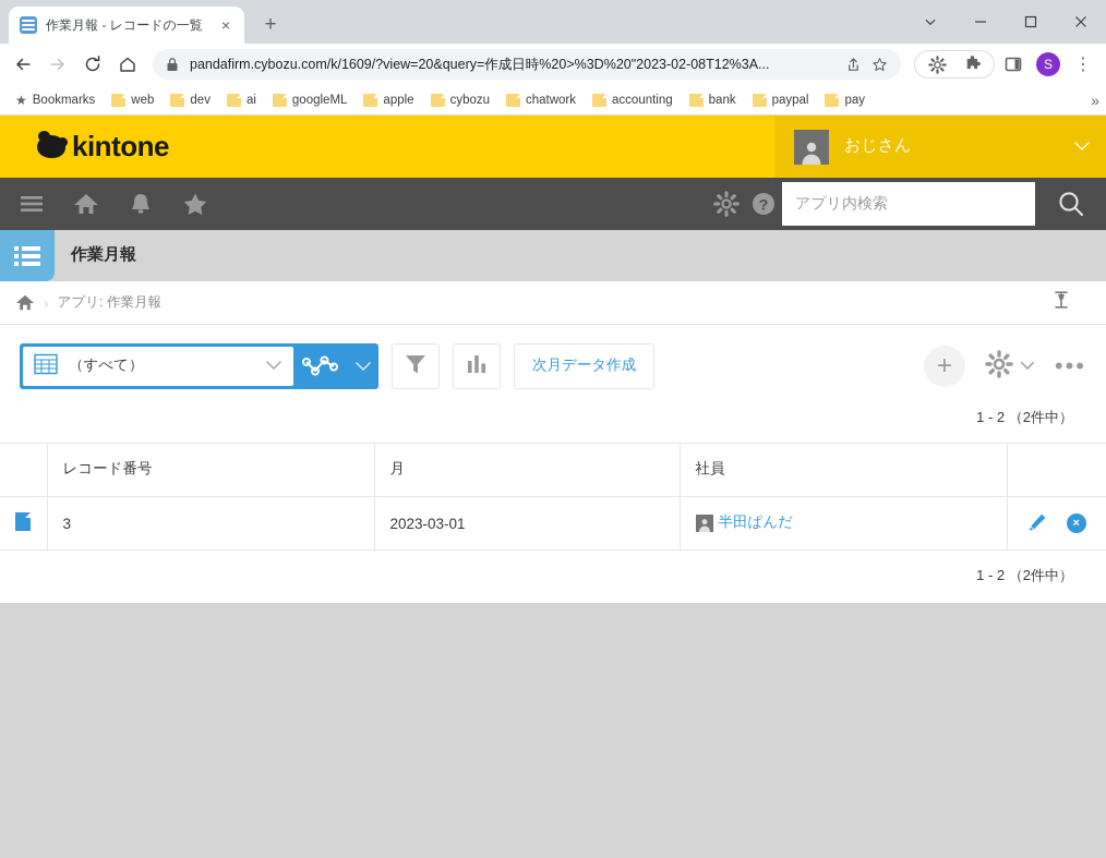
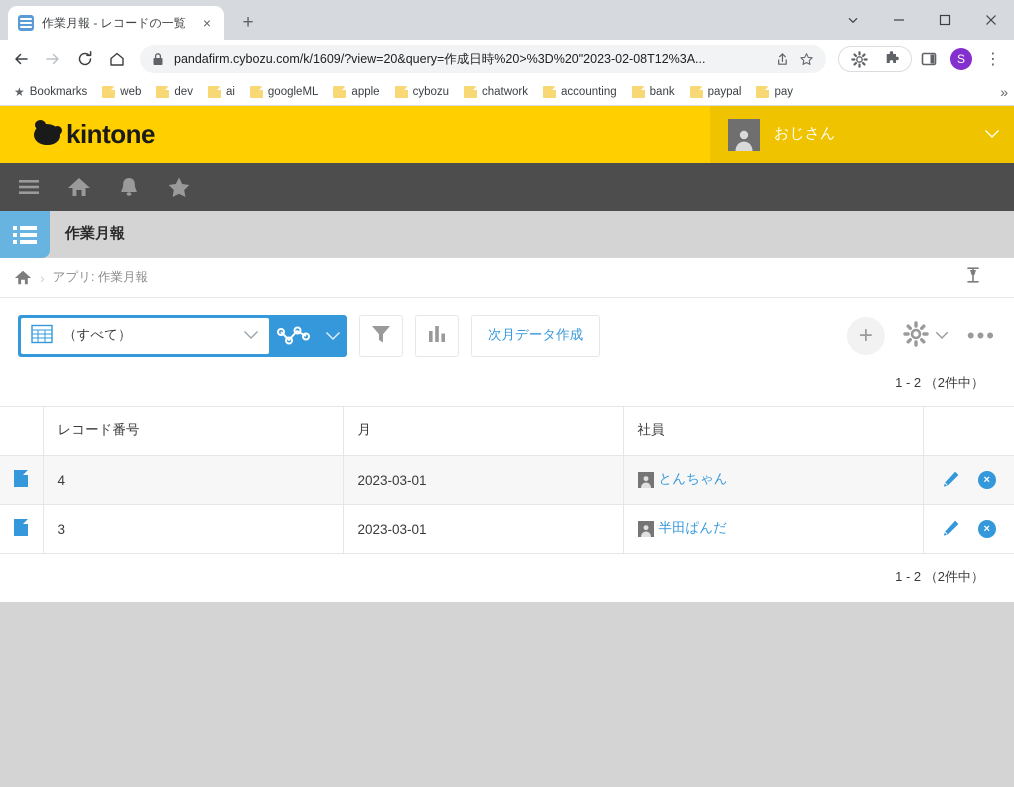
  作業月報 - レコードの一覧
  ×
  +
  pandafirm.cybozu.com/k/1609/?view=20&query=作成日時%20>%3D%20"2023-02-08T12%3A...
  S
  ⋮
  ★
  Bookmarks
  web
  dev
  ai
  googleML
  apple
  cybozu
  chatwork
  accounting
  bank
  paypal
  pay
  »
  kintone
  おじさん
- ?
- アプリ内検索
  作業月報
  ›
  アプリ: 作業月報
  （すべて）
  次月データ作成
  +
  •••
  1 - 2 （2件中）
  	レコード番号	月	社員
+ 	4	2023-03-01	とんちゃん	×
  	3	2023-03-01	半田ぱんだ	×
  1 - 2 （2件中）
